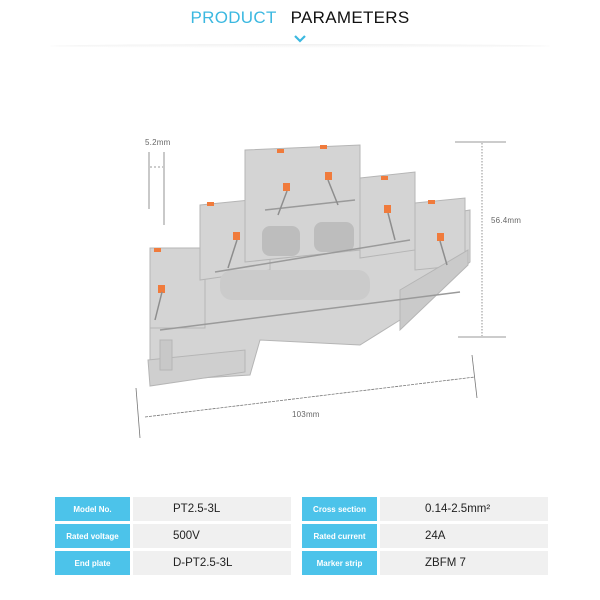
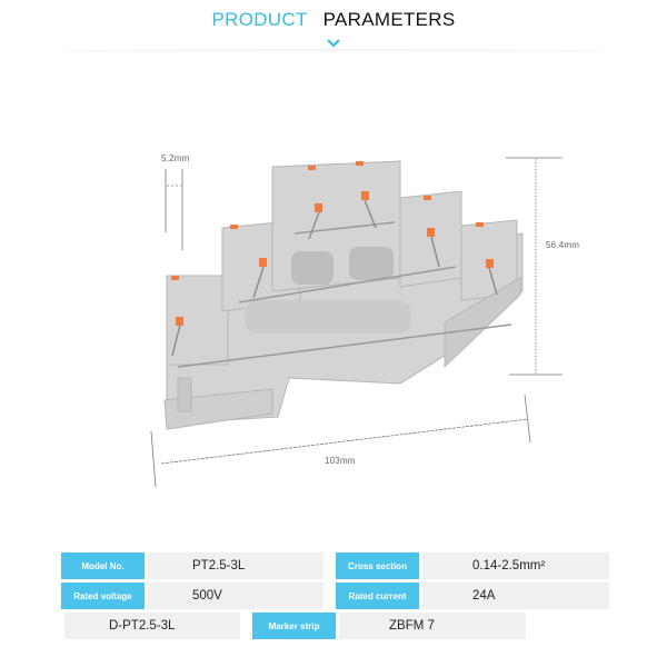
  PRODUCT PARAMETERS
  5.2mm
  56.4mm
  103mm
  Model No.
  PT2.5-3L
  Cross section
  0.14-2.5mm²
  Rated voltage
  500V
  Rated current
  24A
- End plate
  D-PT2.5-3L
  Marker strip
  ZBFM 7
